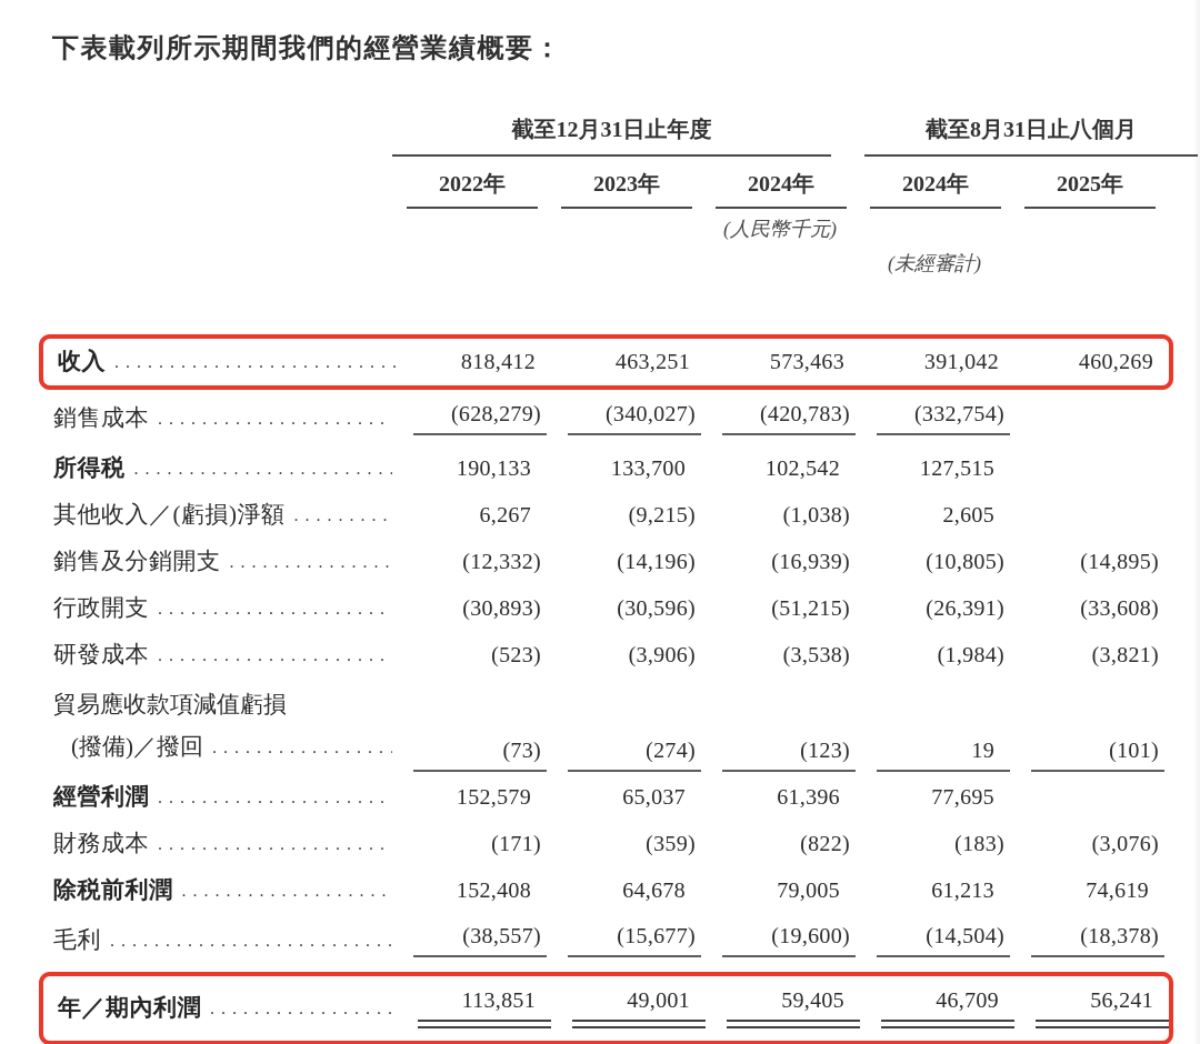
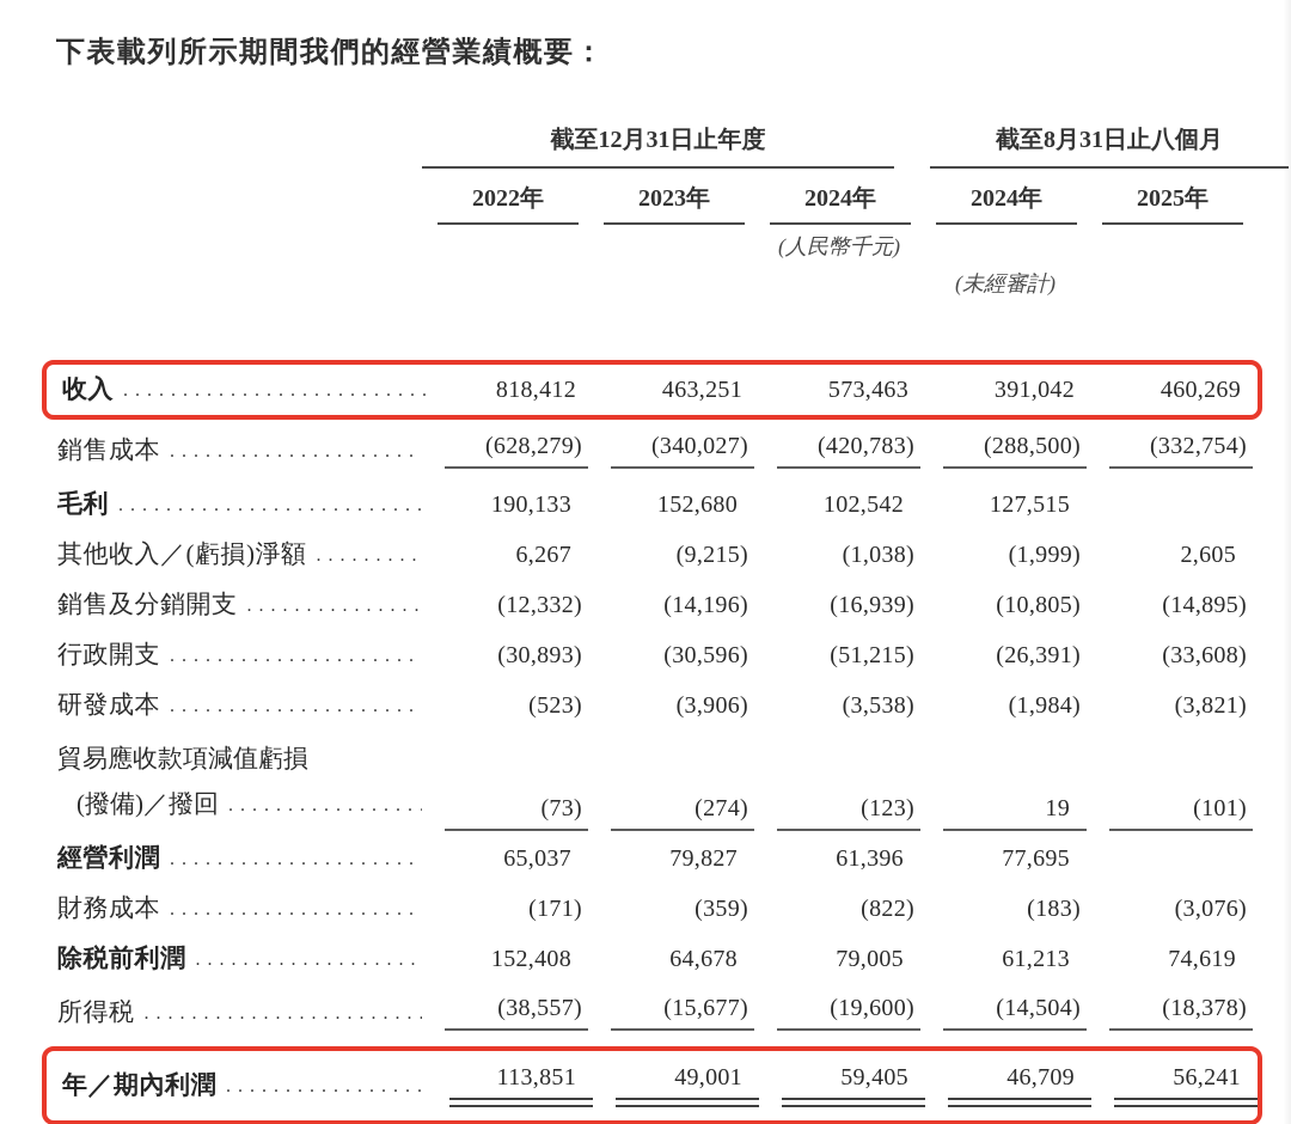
  下表載列所示期間我們的經營業績概要：
  截至12月31日止年度
  截至8月31日止八個月
  2022年
  2023年
  2024年
  2024年
  2025年
  (人民幣千元)
  (未經審計)
  收入
  818,412
  463,251
  573,463
  391,042
  460,269
  銷售成本
  (628,279)
  (340,027)
  (420,783)
+ (288,500)
  (332,754)
- 所得税
+ 毛利
  190,133
- 133,700
+ 152,680
  102,542
  127,515
  其他收入／(虧損)淨額
  6,267
  (9,215)
  (1,038)
+ (1,999)
  2,605
  銷售及分銷開支
  (12,332)
  (14,196)
  (16,939)
  (10,805)
  (14,895)
  行政開支
  (30,893)
  (30,596)
  (51,215)
  (26,391)
  (33,608)
  研發成本
  (523)
  (3,906)
  (3,538)
  (1,984)
  (3,821)
  貿易應收款項減值虧損
  (撥備)／撥回
  (73)
  (274)
  (123)
  19
  (101)
  經營利潤
- 152,579
  65,037
+ 79,827
  61,396
  77,695
  財務成本
  (171)
  (359)
  (822)
  (183)
  (3,076)
  除税前利潤
  152,408
  64,678
  79,005
  61,213
  74,619
- 毛利
+ 所得税
  (38,557)
  (15,677)
  (19,600)
  (14,504)
  (18,378)
  年／期內利潤
  113,851
  49,001
  59,405
  46,709
  56,241
